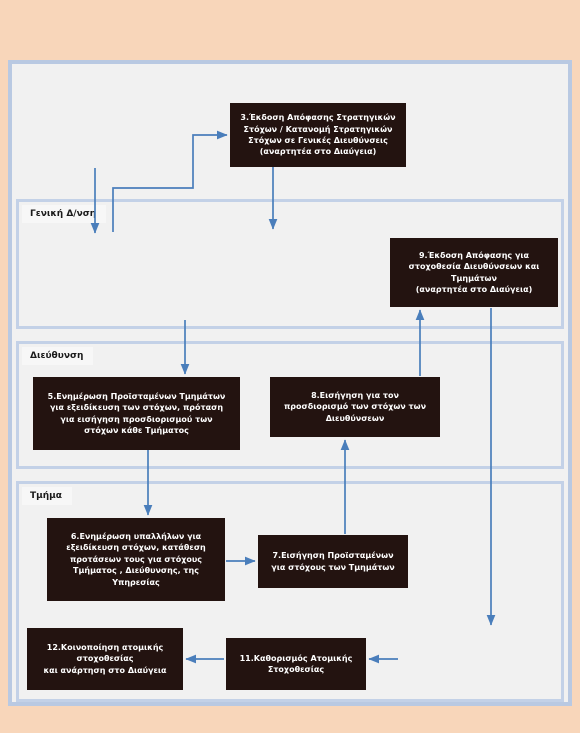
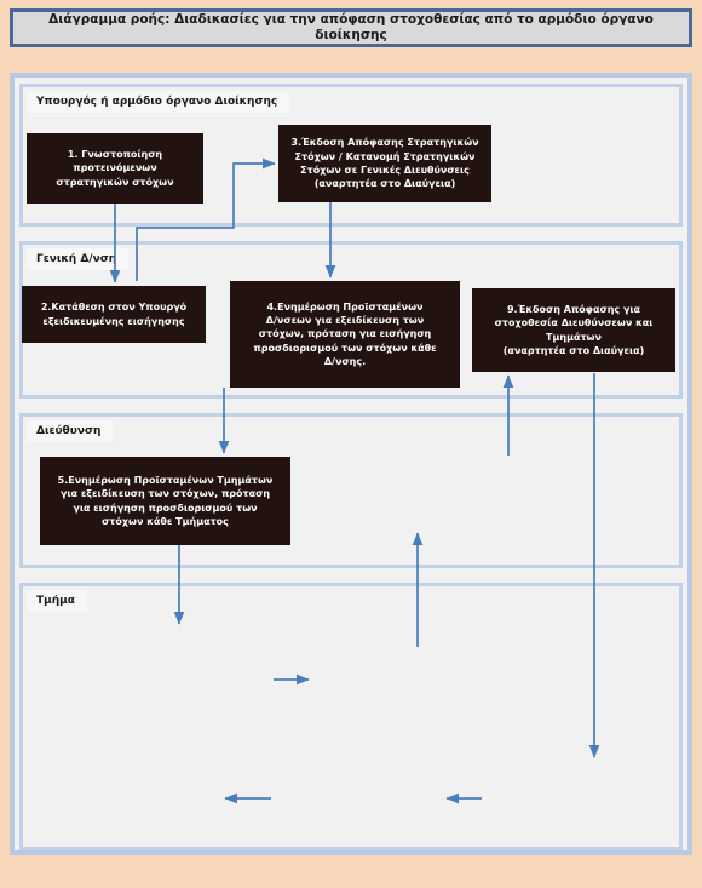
+ Διάγραμμα ροής: Διαδικασίες για την απόφαση στοχοθεσίας από το αρμόδιο όργανο διοίκησης
+ Υπουργός ή αρμόδιο όργανο Διοίκησης
  Γενική Δ/νση
  Διεύθυνση
  Τμήμα
+ 1. Γνωστοποίηση
+ προτεινόμενων
+ στρατηγικών στόχων
  3.Έκδοση Απόφασης Στρατηγικών
  Στόχων / Κατανομή Στρατηγικών
  Στόχων σε Γενικές Διευθύνσεις
  (αναρτητέα στο Διαύγεια)
+ 2.Κατάθεση στον Υπουργό
+ εξειδικευμένης εισήγησης
+ 4.Ενημέρωση Προϊσταμένων
+ Δ/νσεων για εξειδίκευση των
+ στόχων, πρόταση για εισήγηση
+ προσδιορισμού των στόχων κάθε
+ Δ/νσης.
  9.Έκδοση Απόφασης για
  στοχοθεσία Διευθύνσεων και
  Τμημάτων
  (αναρτητέα στο Διαύγεια)
  5.Ενημέρωση Προϊσταμένων Τμημάτων
  για εξειδίκευση των στόχων, πρόταση
  για εισήγηση προσδιορισμού των
  στόχων κάθε Τμήματος
- 8.Εισήγηση για τον
- προσδιορισμό των στόχων των
- Διευθύνσεων
- 6.Ενημέρωση υπαλλήλων για
- εξειδίκευση στόχων, κατάθεση
- προτάσεων τους για στόχους
- Τμήματος , Διεύθυνσης, της
- Υπηρεσίας
- 7.Εισήγηση Προϊσταμένων
- για στόχους των Τμημάτων
- 12.Κοινοποίηση ατομικής
- στοχοθεσίας
- και ανάρτηση στο Διαύγεια
- 11.Καθορισμός Ατομικής
- Στοχοθεσίας
